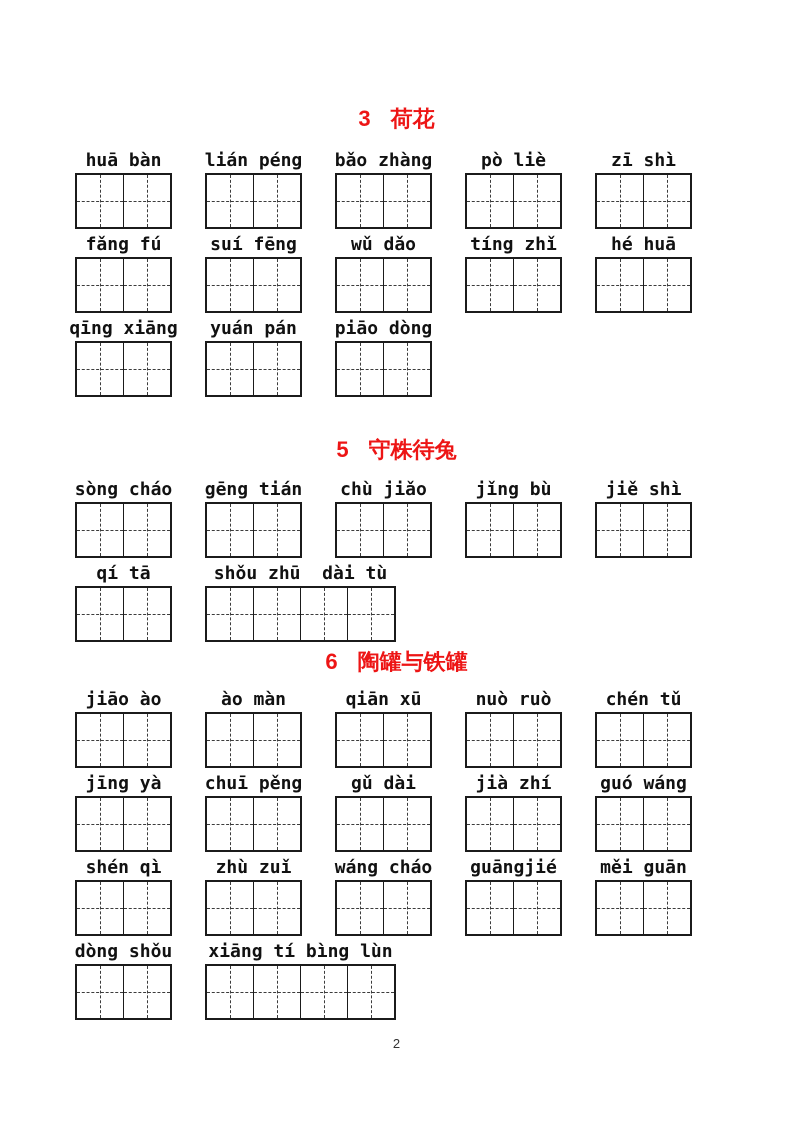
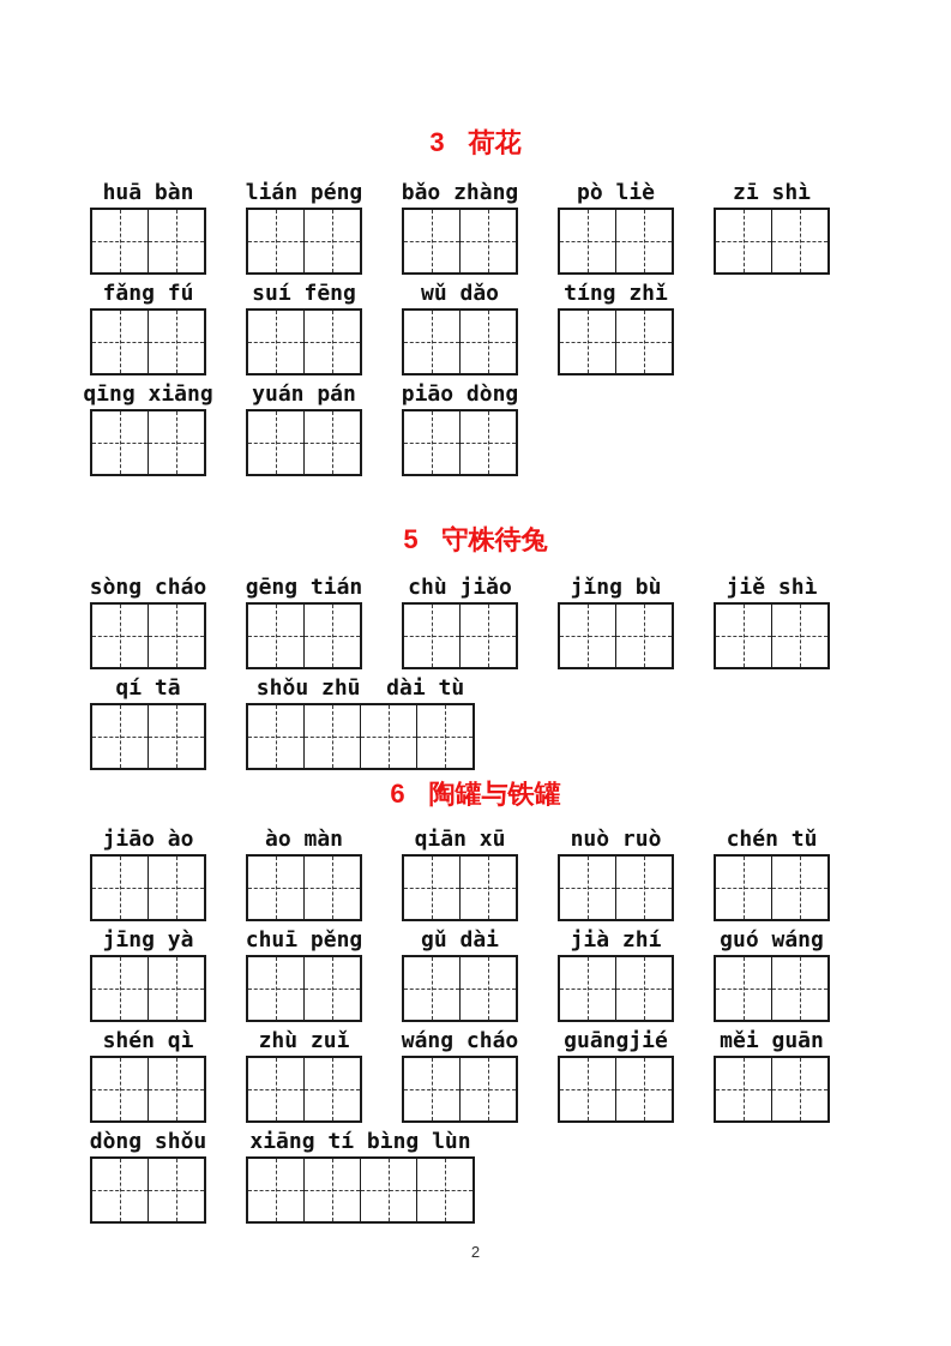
  3 荷花
  huā bàn
  lián péng
  bǎo zhàng
  pò liè
  zī shì
  fǎng fú
  suí fēng
  wǔ dǎo
  tíng zhǐ
- hé huā
  qīng xiāng
  yuán pán
  piāo dòng
  5 守株待兔
  sòng cháo
  gēng tián
  chù jiǎo
  jǐng bù
  jiě shì
  qí tā
  shǒu zhū dài tù
  6 陶罐与铁罐
  jiāo ào
  ào màn
  qiān xū
  nuò ruò
  chén tǔ
  jīng yà
  chuī pěng
  gǔ dài
  jià zhí
  guó wáng
  shén qì
  zhù zuǐ
  wáng cháo
  guāngjié
  měi guān
  dòng shǒu
  xiāng tí bìng lùn
  2
